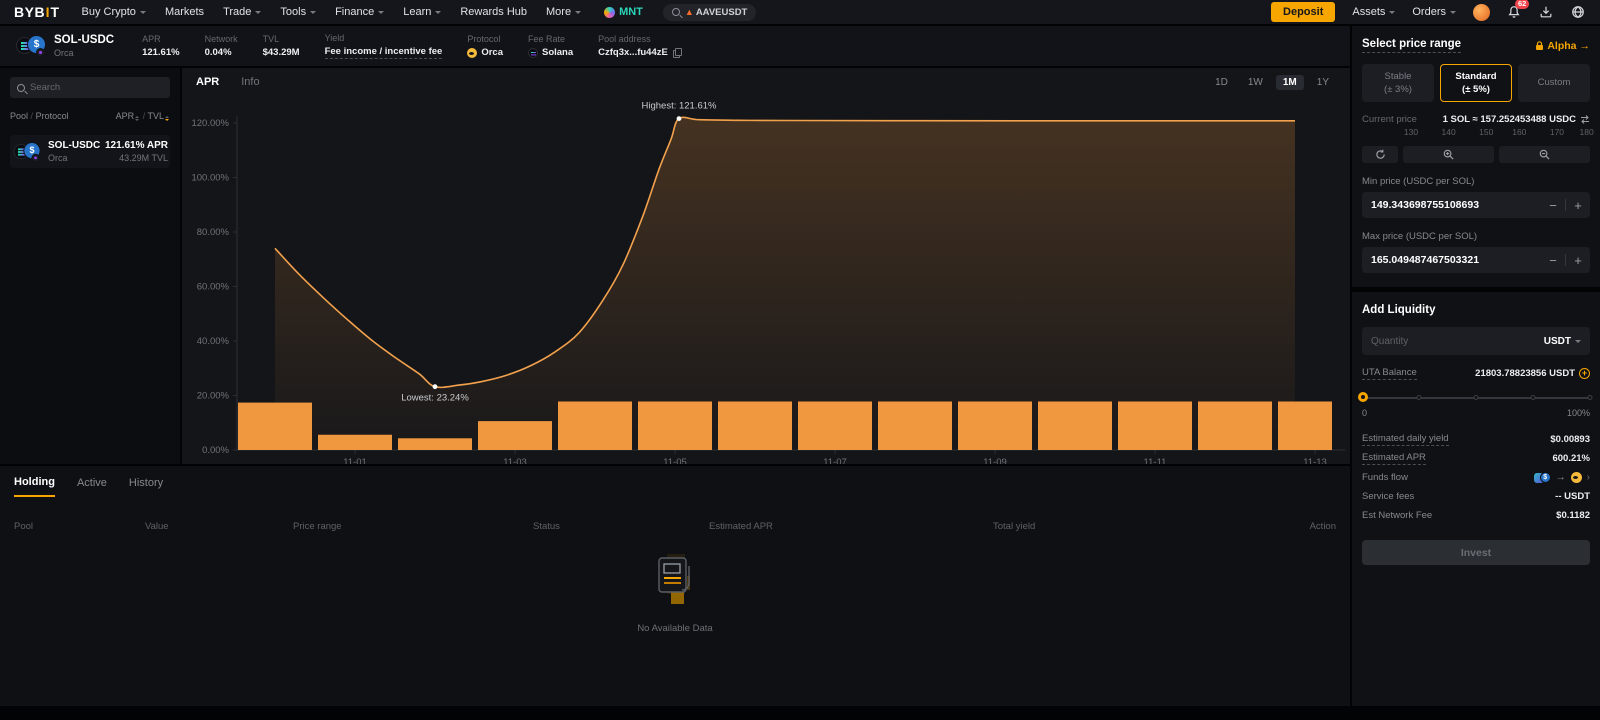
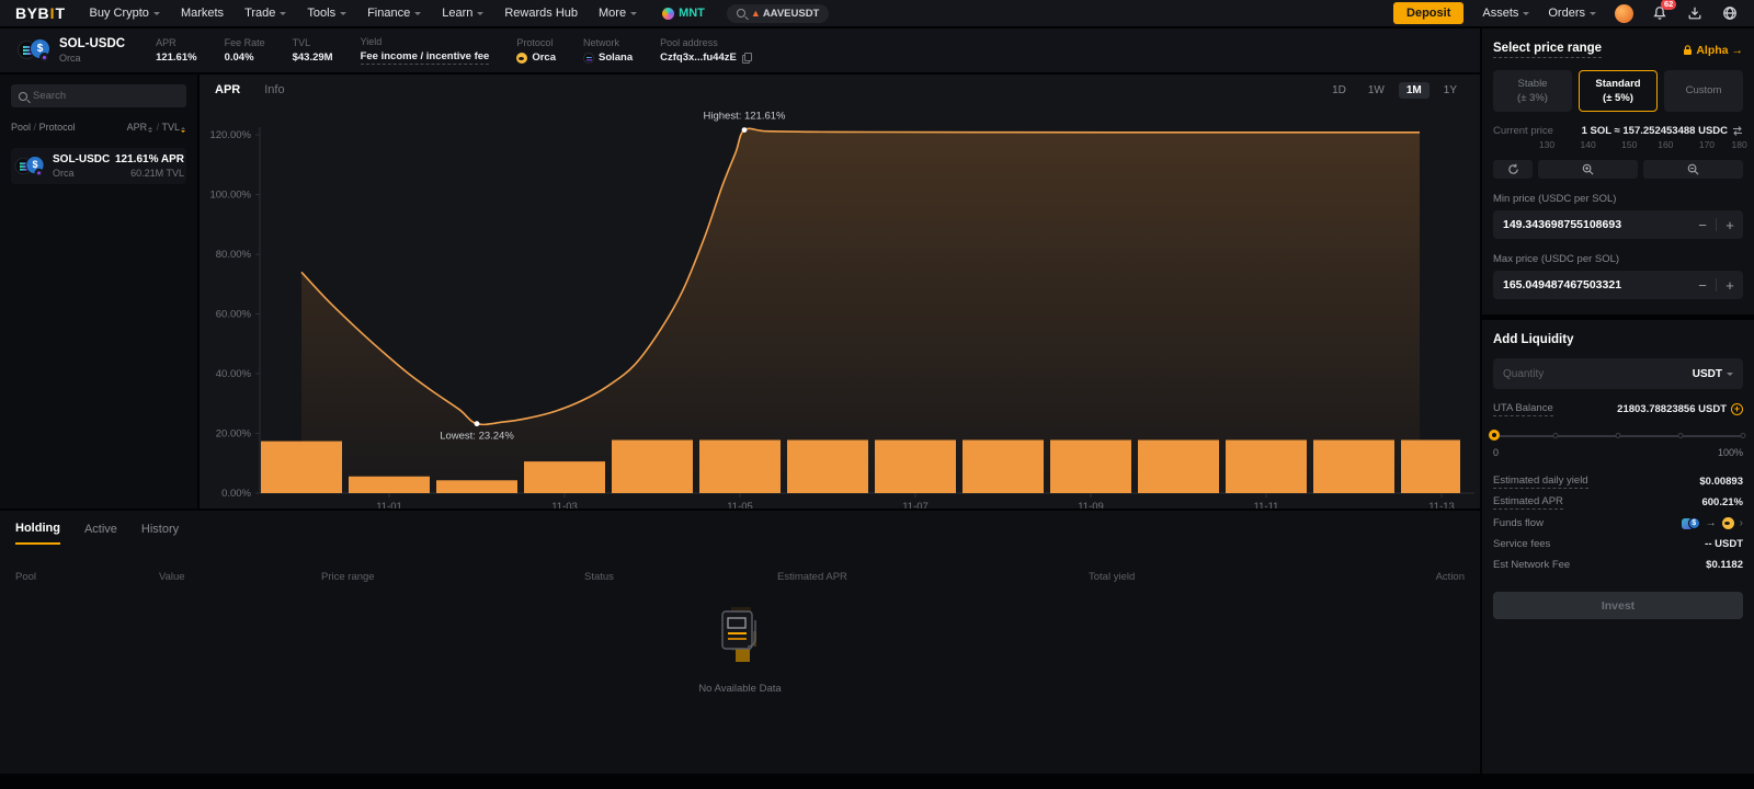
  BYB
  I
  T
  Buy Crypto
  Markets
  Trade
  Tools
  Finance
  Learn
  Rewards Hub
  More
  MNT
  ▲
  AAVEUSDT
  Deposit
  Assets
  Orders
  62
  $
  SOL-USDC
  Orca
  APR
  121.61%
- Network
+ Fee Rate
  0.04%
  TVL
  $43.29M
  Yield
  Fee income / incentive fee
  Protocol
  Orca
- Fee Rate
+ Network
  Solana
  Pool address
  Czfq3x...fu44zE
  Search
  Pool / Protocol
  APR / TVL
  $
  SOL-USDC
  Orca
  121.61% APR
- 43.29M TVL
+ 60.21M TVL
  0.00%
  20.00%
  40.00%
  60.00%
  80.00%
  100.00%
  120.00%
  11-01
  11-03
  11-05
  11-07
  11-09
  11-11
  11-13
  Highest: 121.61%
  Lowest: 23.24%
  APR
  Info
  1D
  1W
  1M
  1Y
  Holding
  Active
  History
  Pool
  Value
  Price range
  Status
  Estimated APR
  Total yield
  Action
  No Available Data
  Select price range
  Alpha
  →
  Stable
  (± 3%)
  Standard
  (± 5%)
  Custom
  Current price
  1 SOL ≈ 157.252453488 USDC
  130
  140
  150
  160
  170
  180
  Min price (USDC per SOL)
  149.343698755108693
  −
  +
  Max price (USDC per SOL)
  165.049487467503321
  −
  +
  Add Liquidity
  Quantity
  USDT
  UTA Balance
  21803.78823856 USDT
  +
  0
  100%
  Estimated daily yield
  $0.00893
  Estimated APR
  600.21%
  Funds flow
  →
  ›
  Service fees
  -- USDT
  Est Network Fee
  $0.1182
  Invest
